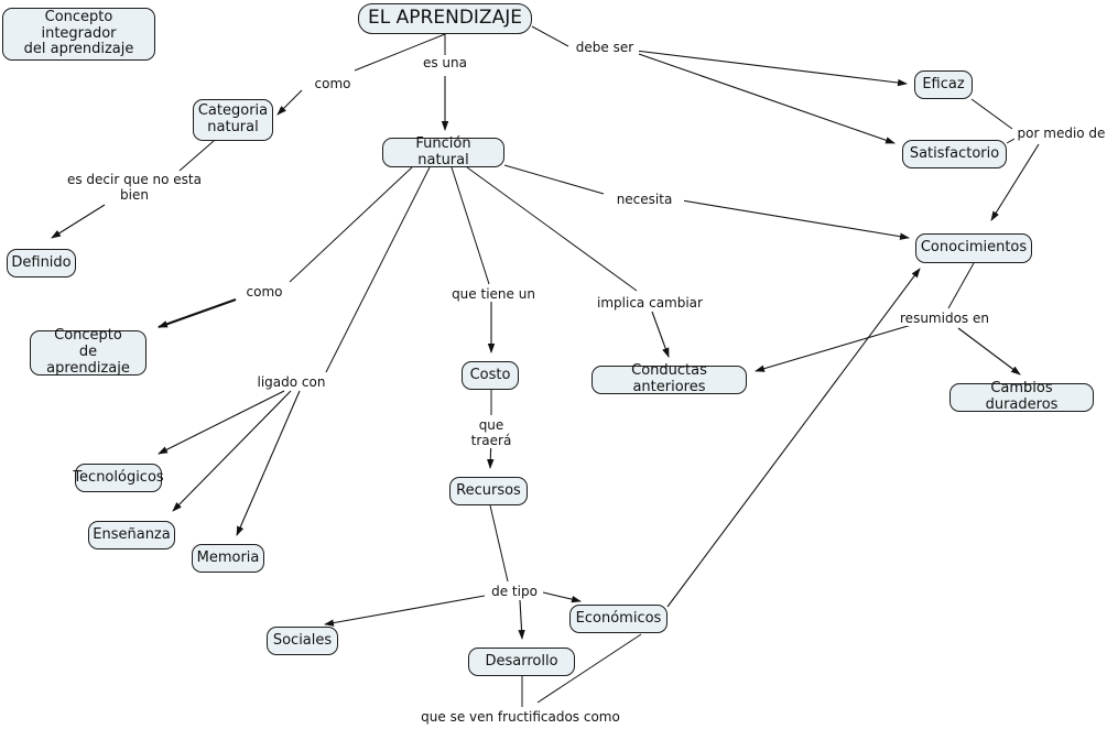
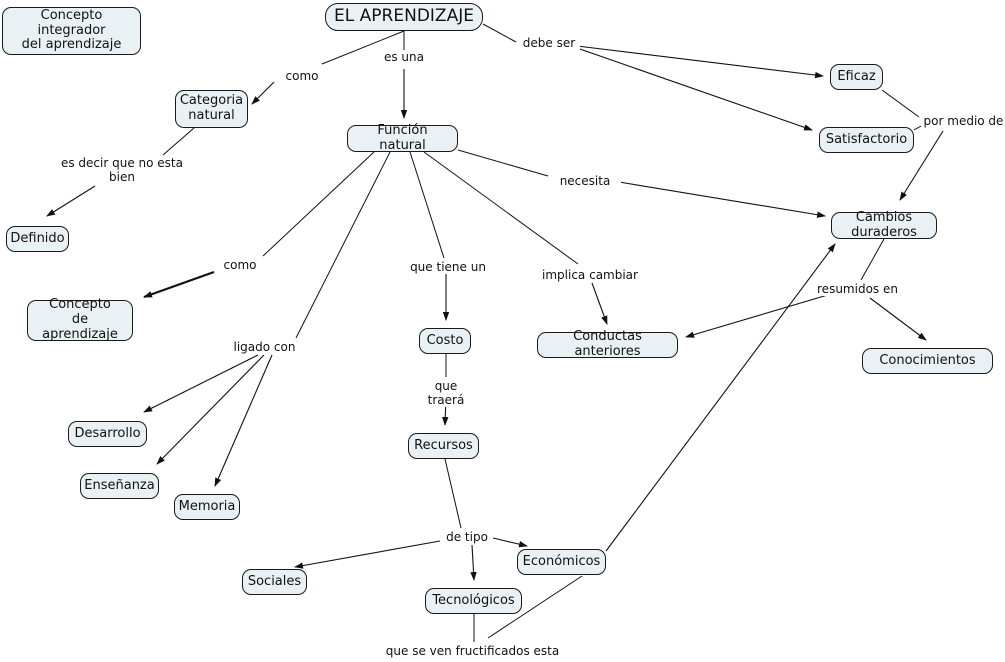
  Concepto integrador
  del aprendizaje
  EL APRENDIZAJE
  Eficaz
  Categoria
  natural
  Satisfactorio
  Función natural
- Conocimientos
+ Cambios duraderos
  Definido
  Concepto
  de aprendizaje
  Costo
  Conductas anteriores
- Cambios duraderos
+ Conocimientos
- Tecnológicos
+ Desarrollo
  Recursos
  Enseñanza
  Memoria
  Económicos
  Sociales
- Desarrollo
+ Tecnológicos
  como
  es una
  debe ser
  por medio de
  es decir que no esta
  bien
  necesita
  como
  que tiene un
  implica cambiar
  resumidos en
  ligado con
  que traerá
  de tipo
- que se ven fructificados como
+ que se ven fructificados esta
